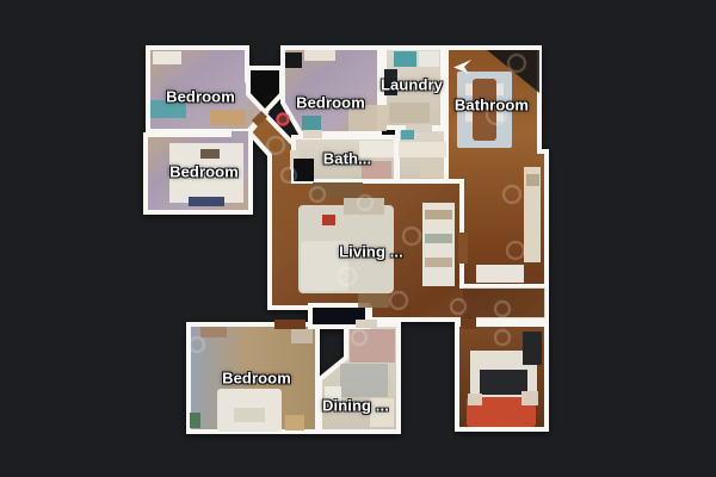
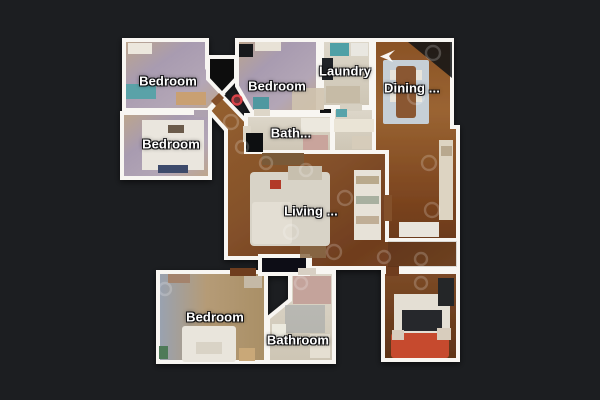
  Bedroom
  Bedroom
  Bedroom
  Laundry
- Bathroom
+ Dining ...
  Bath...
  Living ...
  Bedroom
- Dining ...
+ Bathroom
